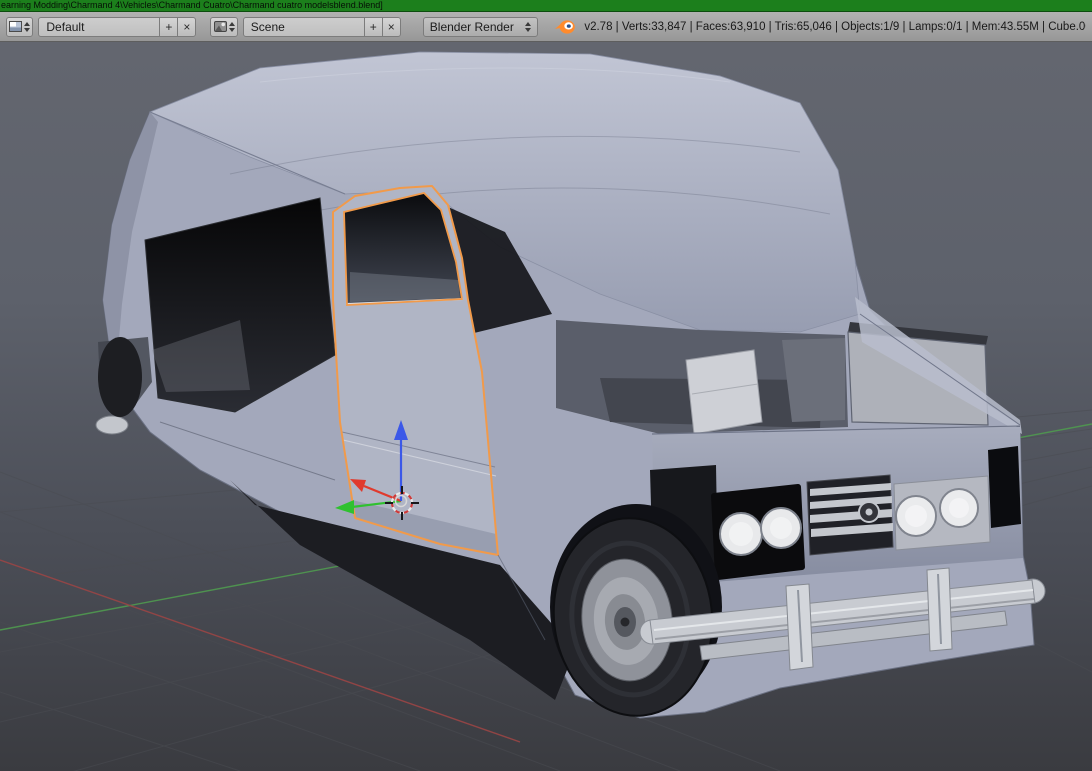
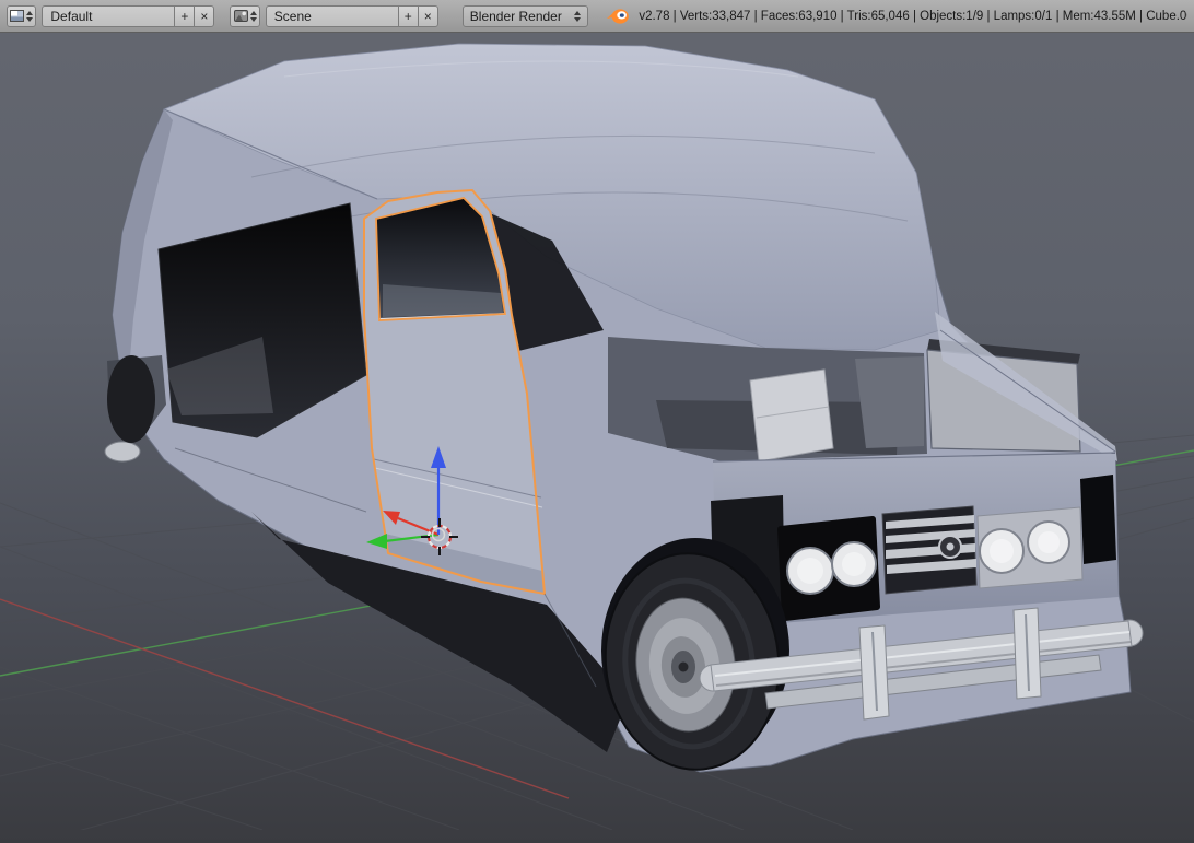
- earning Modding\Charmand 4\Vehicles\Charmand Cuatro\Charmand cuatro modelsblend.blend]
  Default
  +
  ×
  Scene
  +
  ×
  Blender Render
  v2.78 | Verts:33,847 | Faces:63,910 | Tris:65,046 | Objects:1/9 | Lamps:0/1 | Mem:43.55M | Cube.0
